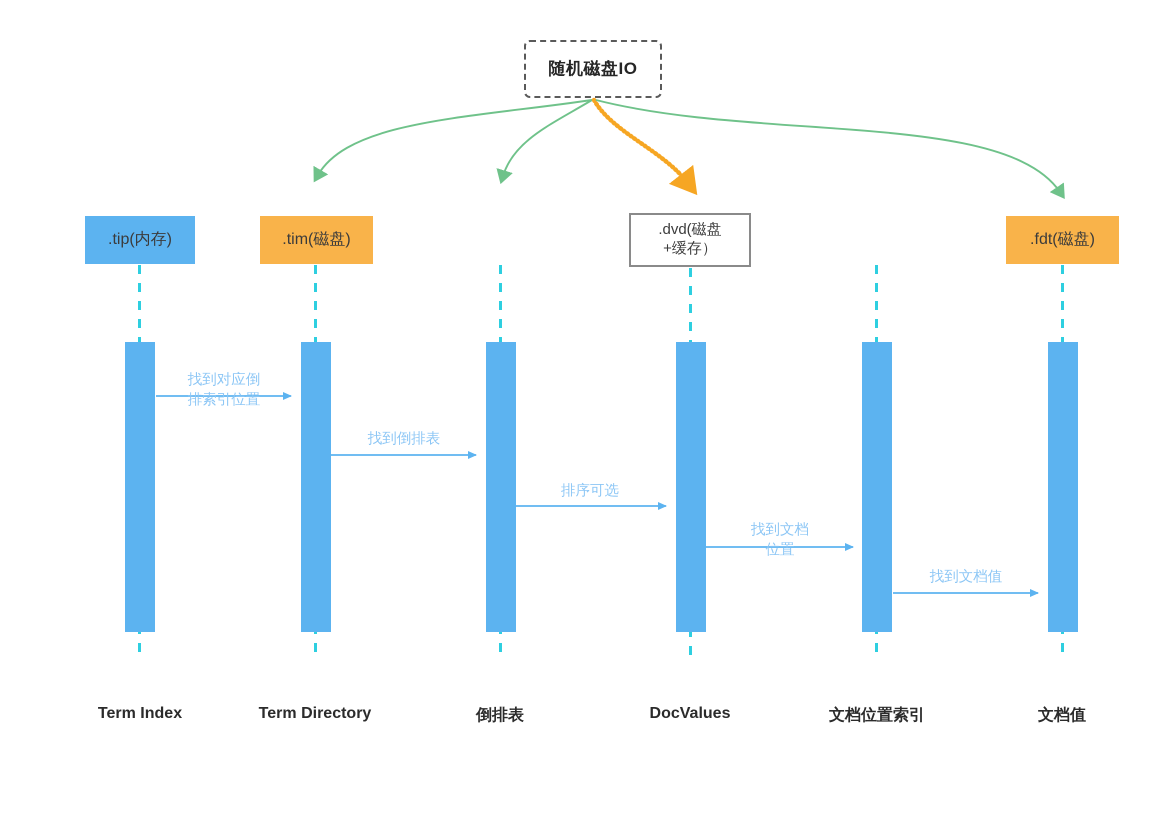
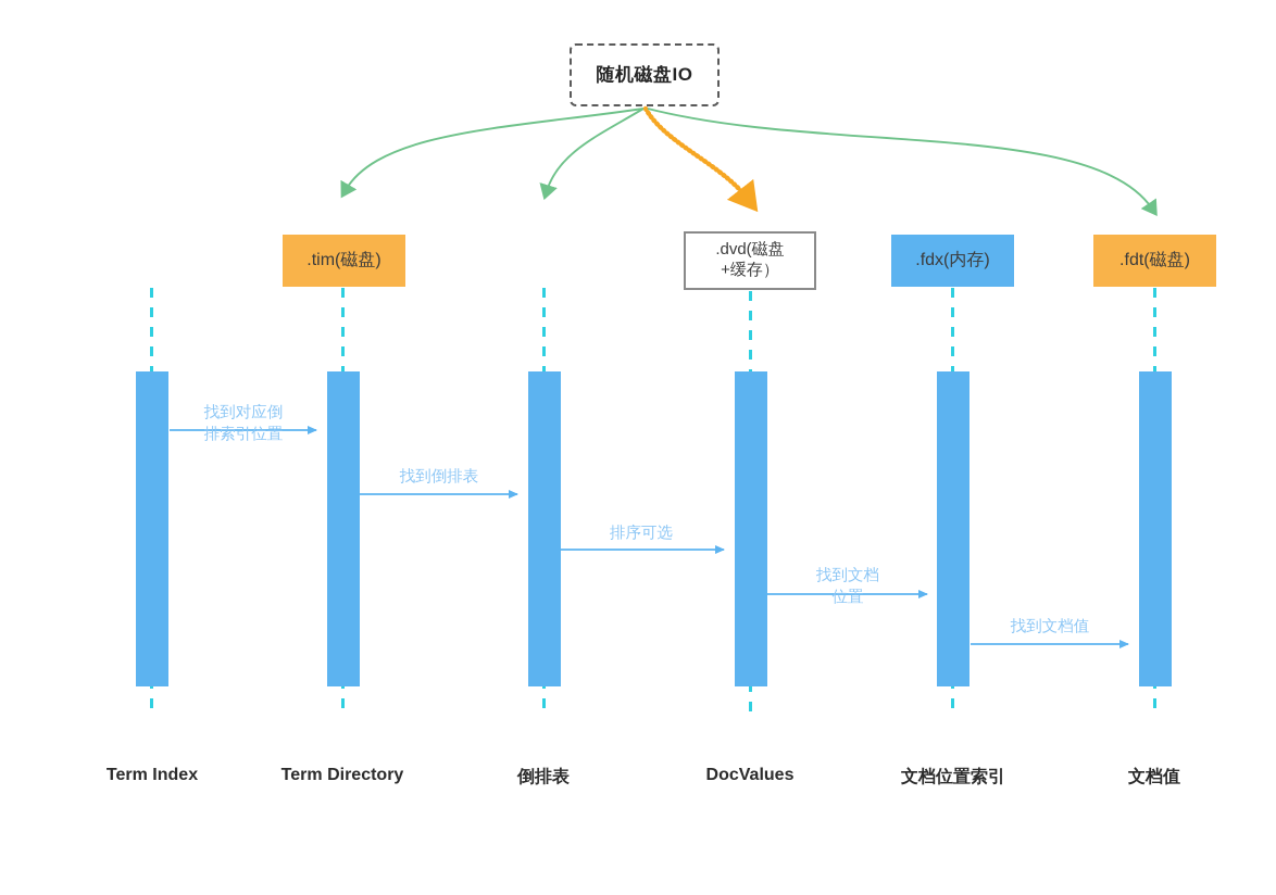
  随机磁盘IO
- .tip(内存)
  .tim(磁盘)
  .dvd(磁盘
  +缓存）
+ .fdx(内存)
  .fdt(磁盘)
  找到对应倒
  排索引位置
  找到倒排表
  排序可选
  找到文档
  位置
  找到文档值
  Term Index
  Term Directory
  倒排表
  DocValues
  文档位置索引
  文档值
